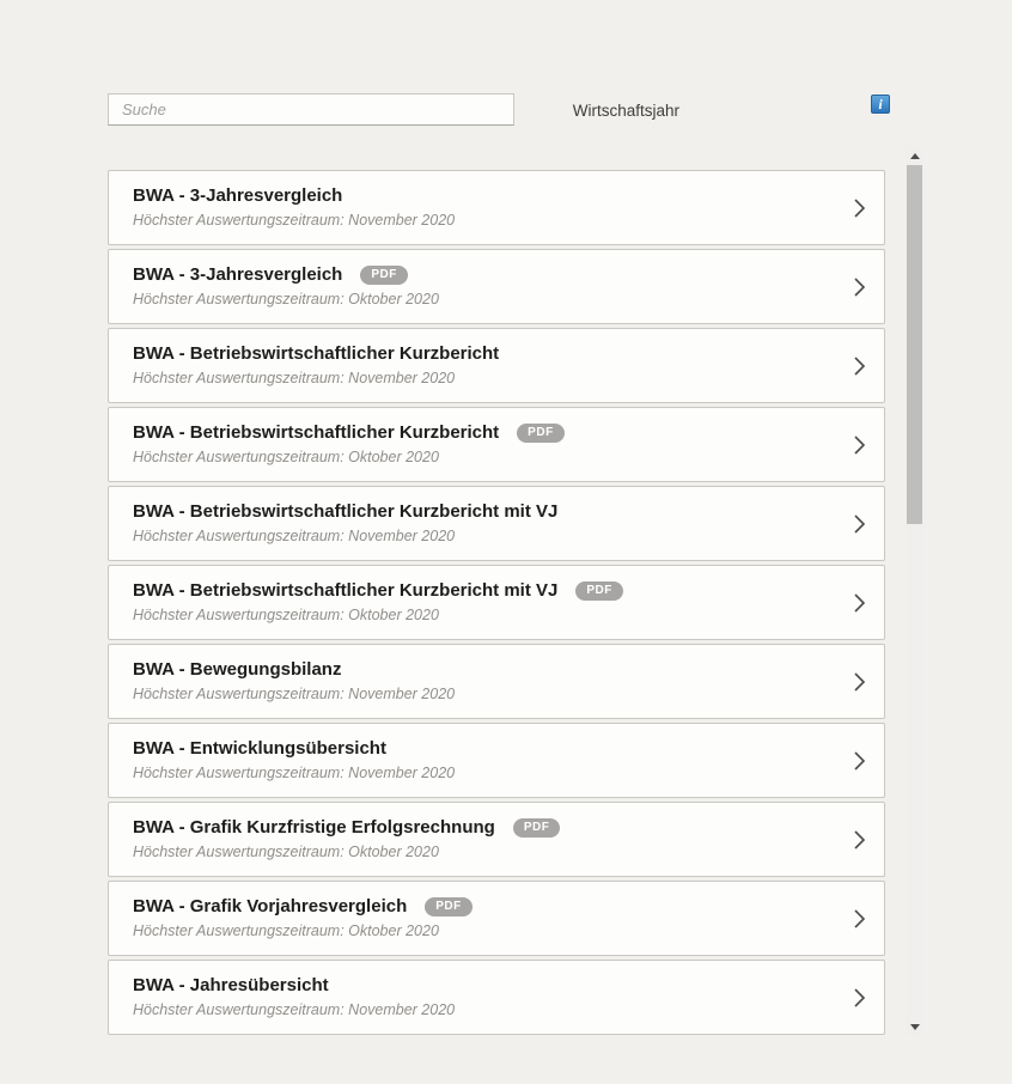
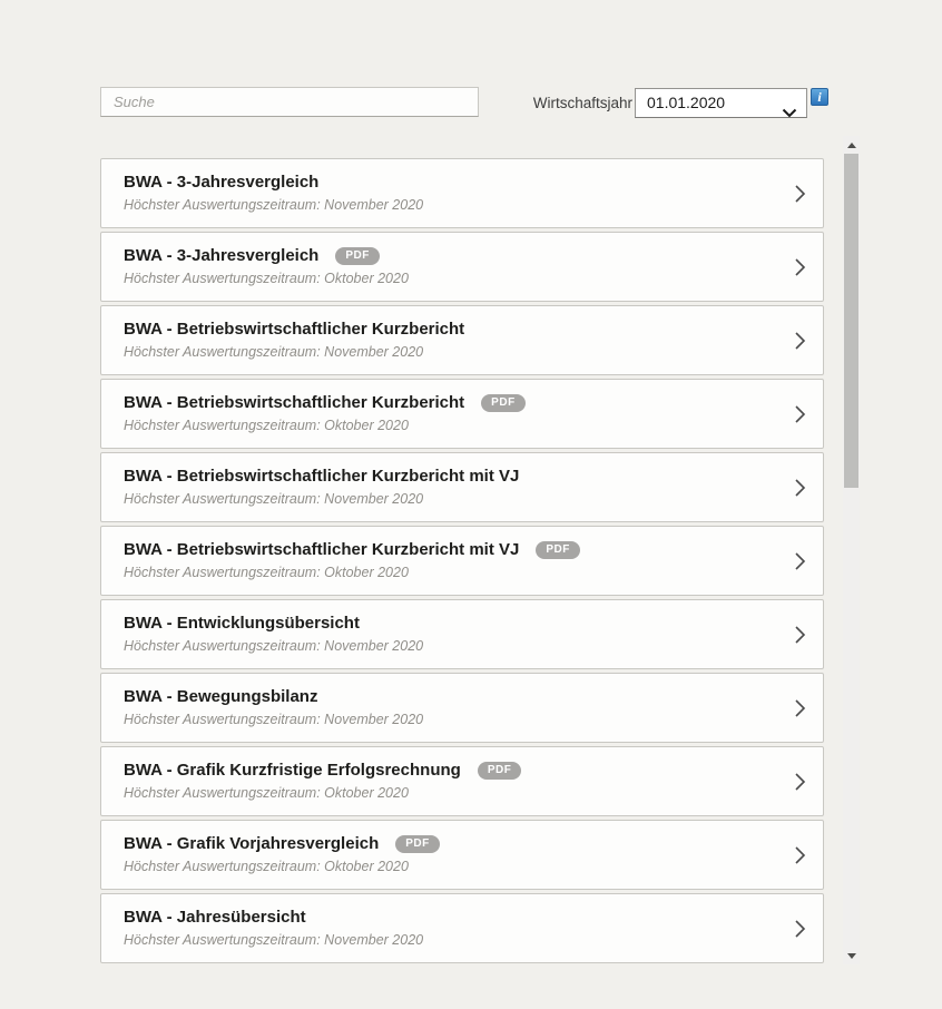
  Suche
  Wirtschaftsjahr
+ 01.01.2020
  i
  BWA - 3-Jahresvergleich
  Höchster Auswertungszeitraum: November 2020
  BWA - 3-Jahresvergleich
  PDF
  Höchster Auswertungszeitraum: Oktober 2020
  BWA - Betriebswirtschaftlicher Kurzbericht
  Höchster Auswertungszeitraum: November 2020
  BWA - Betriebswirtschaftlicher Kurzbericht
  PDF
  Höchster Auswertungszeitraum: Oktober 2020
  BWA - Betriebswirtschaftlicher Kurzbericht mit VJ
  Höchster Auswertungszeitraum: November 2020
  BWA - Betriebswirtschaftlicher Kurzbericht mit VJ
  PDF
  Höchster Auswertungszeitraum: Oktober 2020
- BWA - Bewegungsbilanz
+ BWA - Entwicklungsübersicht
  Höchster Auswertungszeitraum: November 2020
- BWA - Entwicklungsübersicht
+ BWA - Bewegungsbilanz
  Höchster Auswertungszeitraum: November 2020
  BWA - Grafik Kurzfristige Erfolgsrechnung
  PDF
  Höchster Auswertungszeitraum: Oktober 2020
  BWA - Grafik Vorjahresvergleich
  PDF
  Höchster Auswertungszeitraum: Oktober 2020
  BWA - Jahresübersicht
  Höchster Auswertungszeitraum: November 2020
